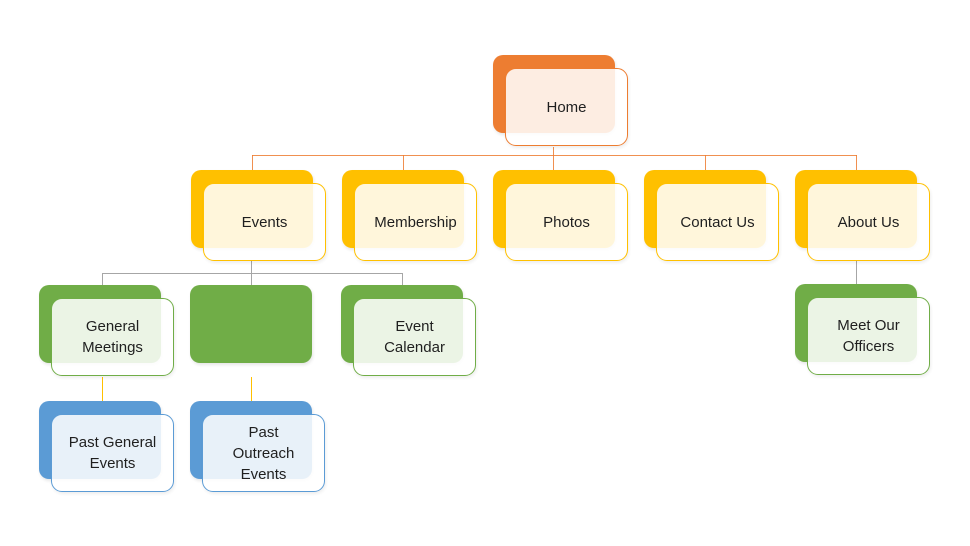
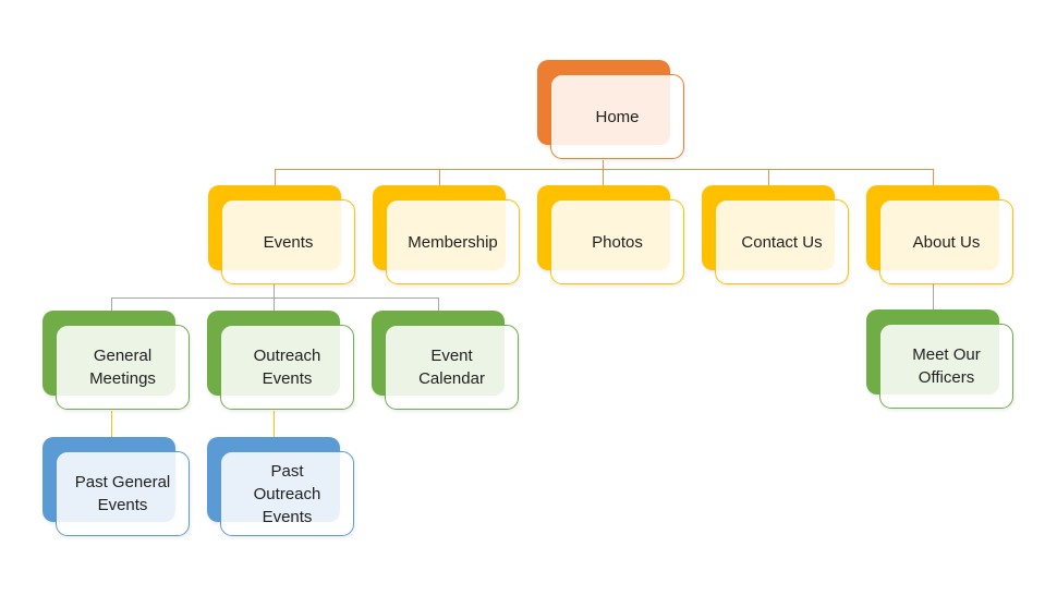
  Home
  Events
  Membership
  Photos
  Contact Us
  About Us
  General Meetings
+ Outreach Events
  Event Calendar
  Meet Our Officers
  Past General Events
  Past Outreach Events
